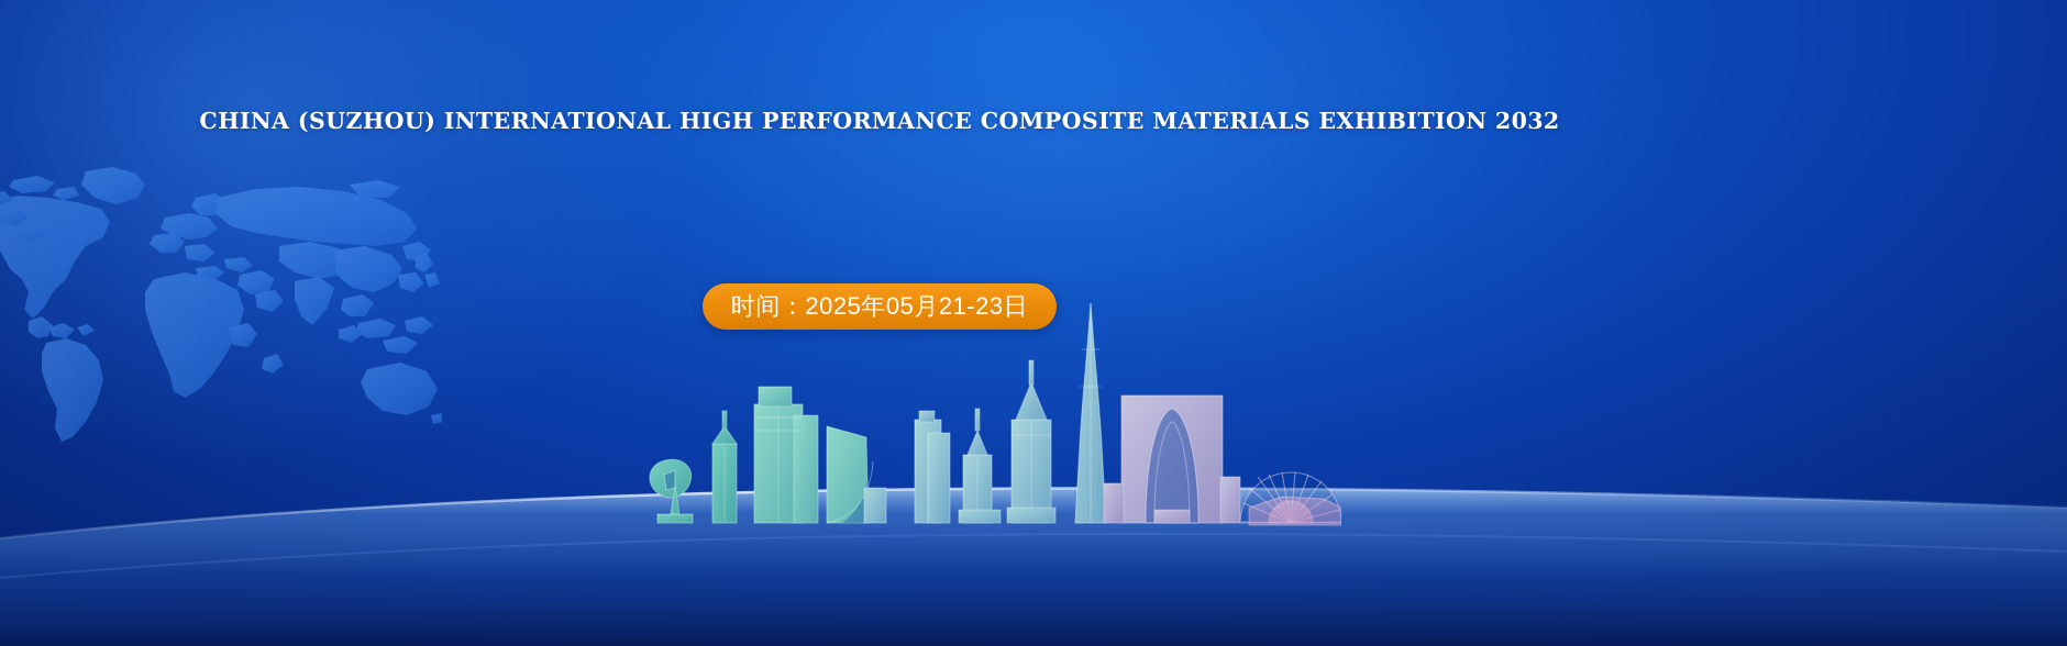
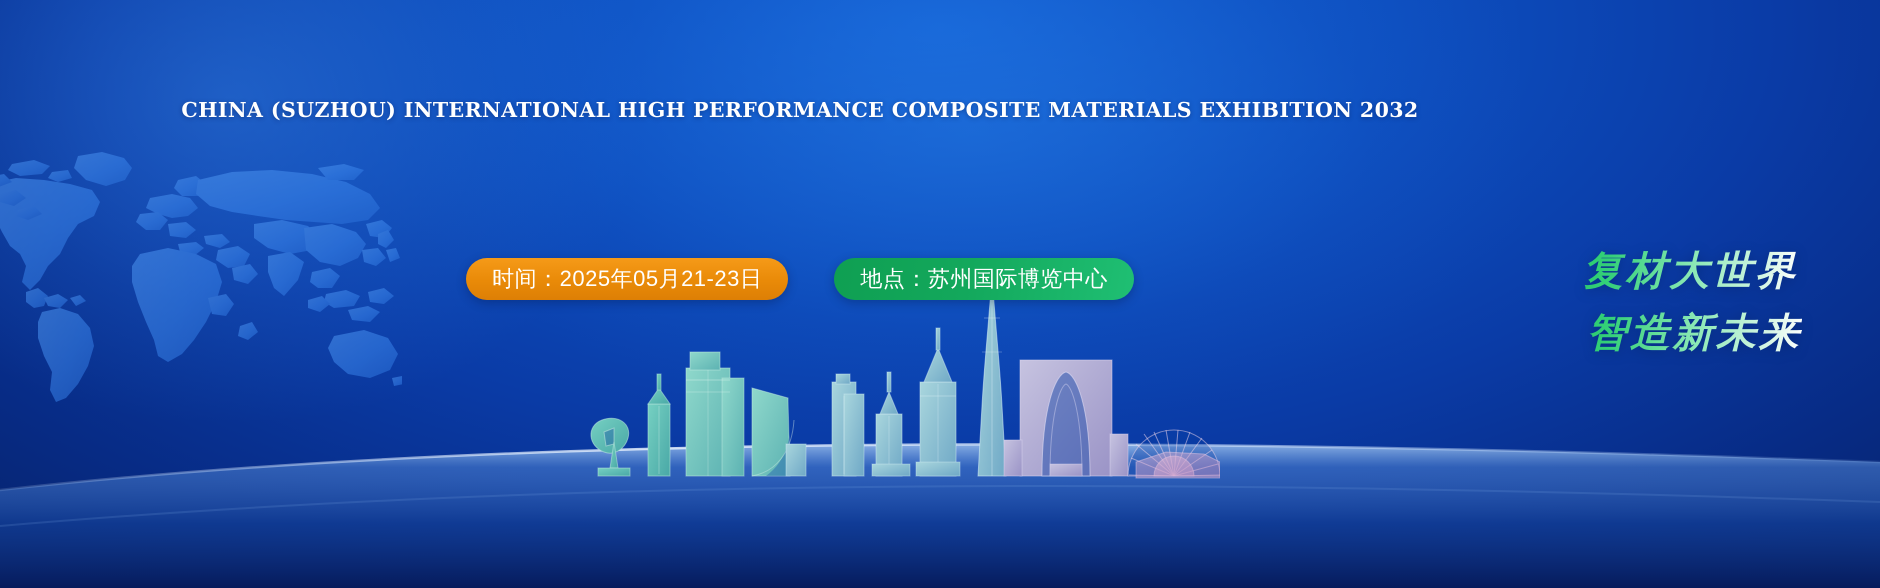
  CHINA (SUZHOU) INTERNATIONAL HIGH PERFORMANCE COMPOSITE MATERIALS EXHIBITION 2032
  时间：2025年05月21-23日
+ 地点：苏州国际博览中心
+ 复材大世界
+ 智造新未来
